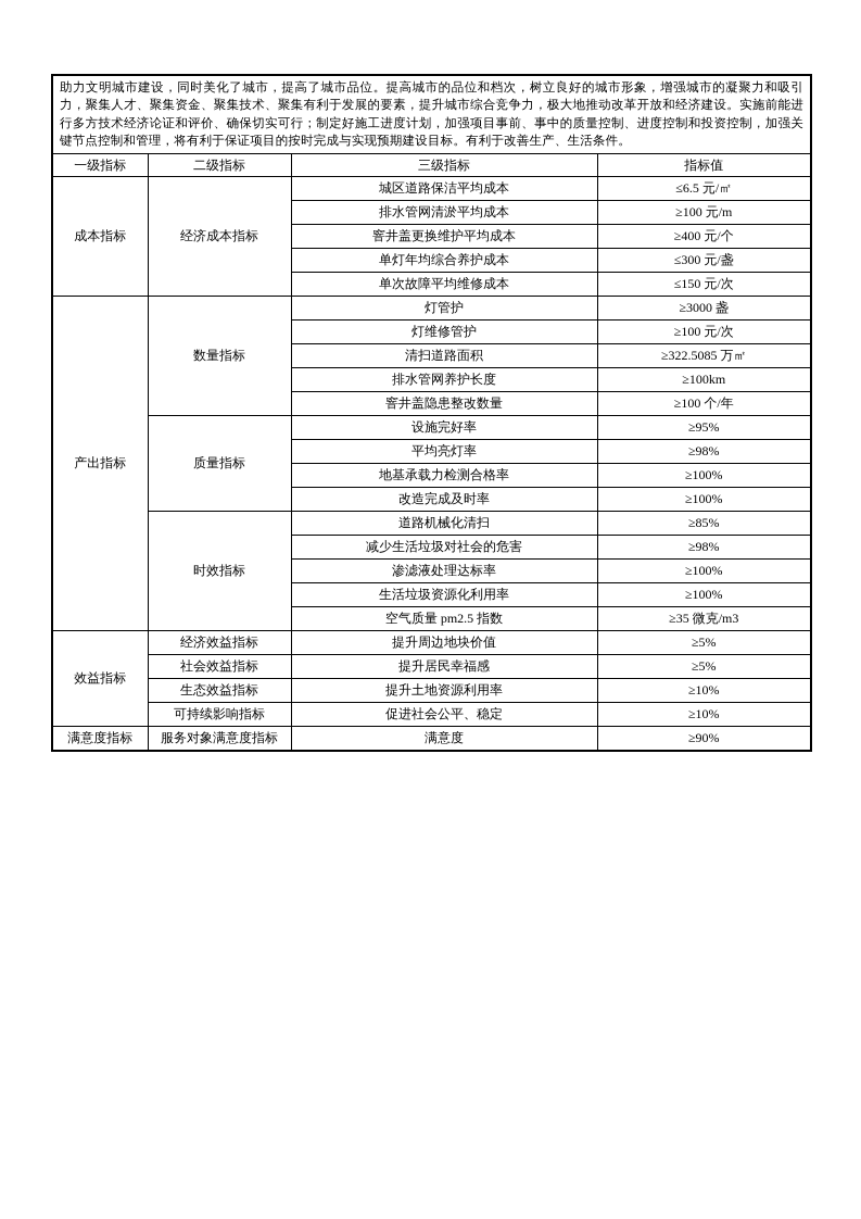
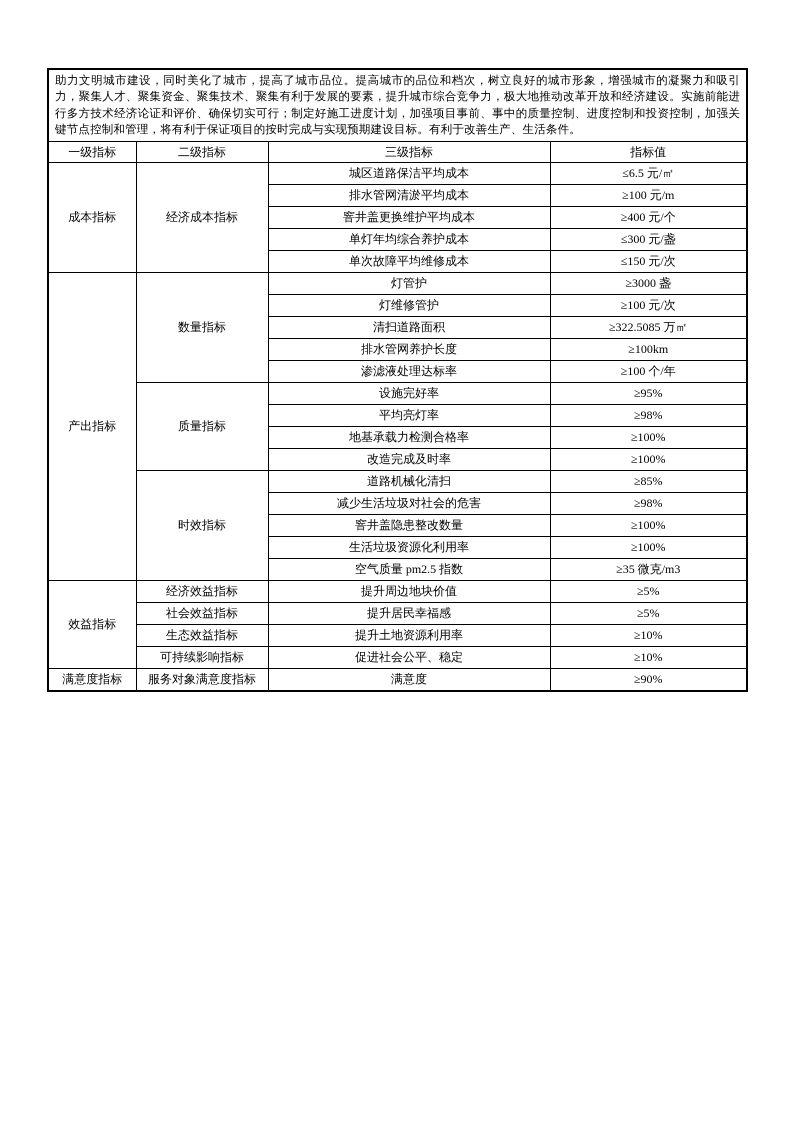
  助力文明城市建设，同时美化了城市，提高了城市品位。提高城市的品位和档次，树立良好的城市形象，增强城市的凝聚力和吸引力，聚集人才、聚集资金、聚集技术、聚集有利于发展的要素，提升城市综合竞争力，极大地推动改革开放和经济建设。实施前能进行多方技术经济论证和评价、确保切实可行；制定好施工进度计划，加强项目事前、事中的质量控制、进度控制和投资控制，加强关键节点控制和管理，将有利于保证项目的按时完成与实现预期建设目标。有利于改善生产、生活条件。
  一级指标	二级指标	三级指标	指标值
  成本指标	经济成本指标	城区道路保洁平均成本	≤6.5 元/㎡
  排水管网清淤平均成本	≥100 元/m
  窨井盖更换维护平均成本	≥400 元/个
  单灯年均综合养护成本	≤300 元/盏
  单次故障平均维修成本	≤150 元/次
  产出指标	数量指标	灯管护	≥3000 盏
  灯维修管护	≥100 元/次
  清扫道路面积	≥322.5085 万㎡
  排水管网养护长度	≥100km
- 窨井盖隐患整改数量	≥100 个/年
+ 渗滤液处理达标率	≥100 个/年
  质量指标	设施完好率	≥95%
  平均亮灯率	≥98%
  地基承载力检测合格率	≥100%
  改造完成及时率	≥100%
  时效指标	道路机械化清扫	≥85%
  减少生活垃圾对社会的危害	≥98%
- 渗滤液处理达标率	≥100%
+ 窨井盖隐患整改数量	≥100%
  生活垃圾资源化利用率	≥100%
  空气质量 pm2.5 指数	≥35 微克/m3
  效益指标	经济效益指标	提升周边地块价值	≥5%
  社会效益指标	提升居民幸福感	≥5%
  生态效益指标	提升土地资源利用率	≥10%
  可持续影响指标	促进社会公平、稳定	≥10%
  满意度指标	服务对象满意度指标	满意度	≥90%
